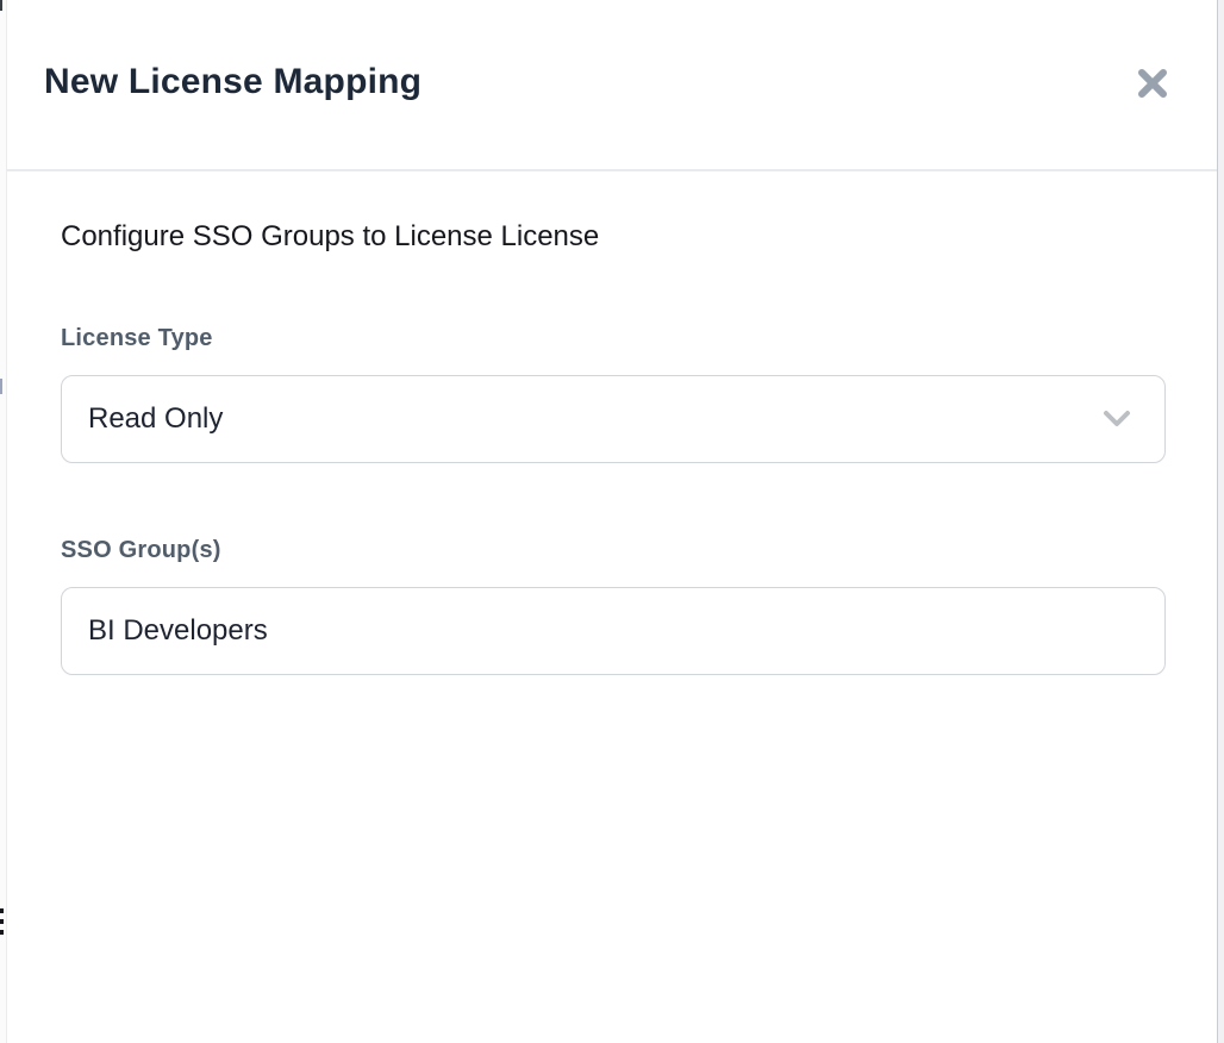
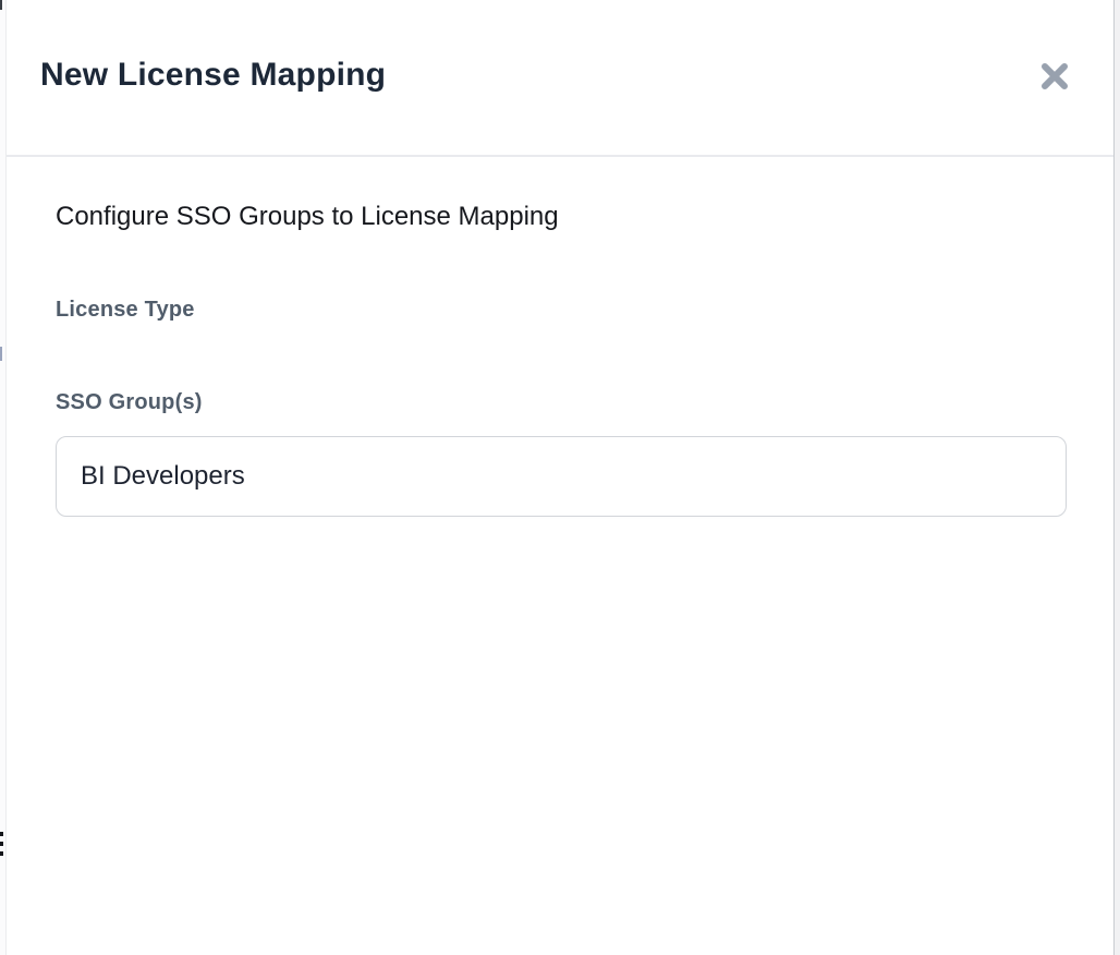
  New License Mapping
- Configure SSO Groups to License License
+ Configure SSO Groups to License Mapping
  License Type
- Read Only
  SSO Group(s)
  BI Developers
